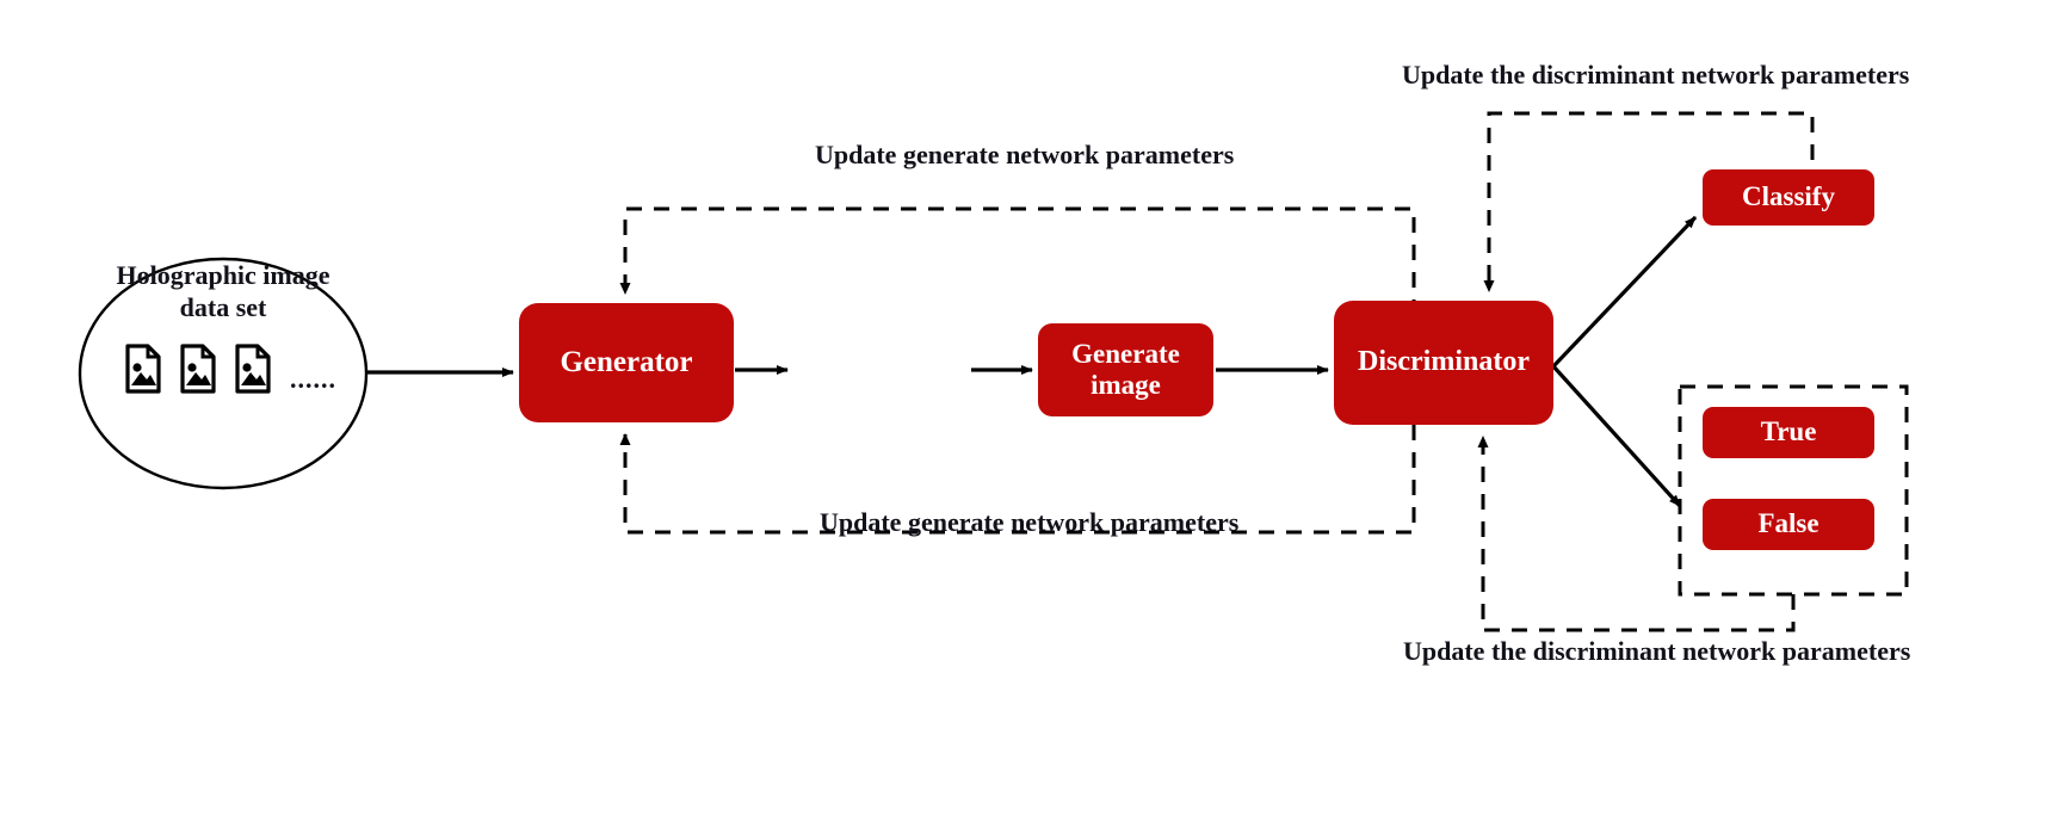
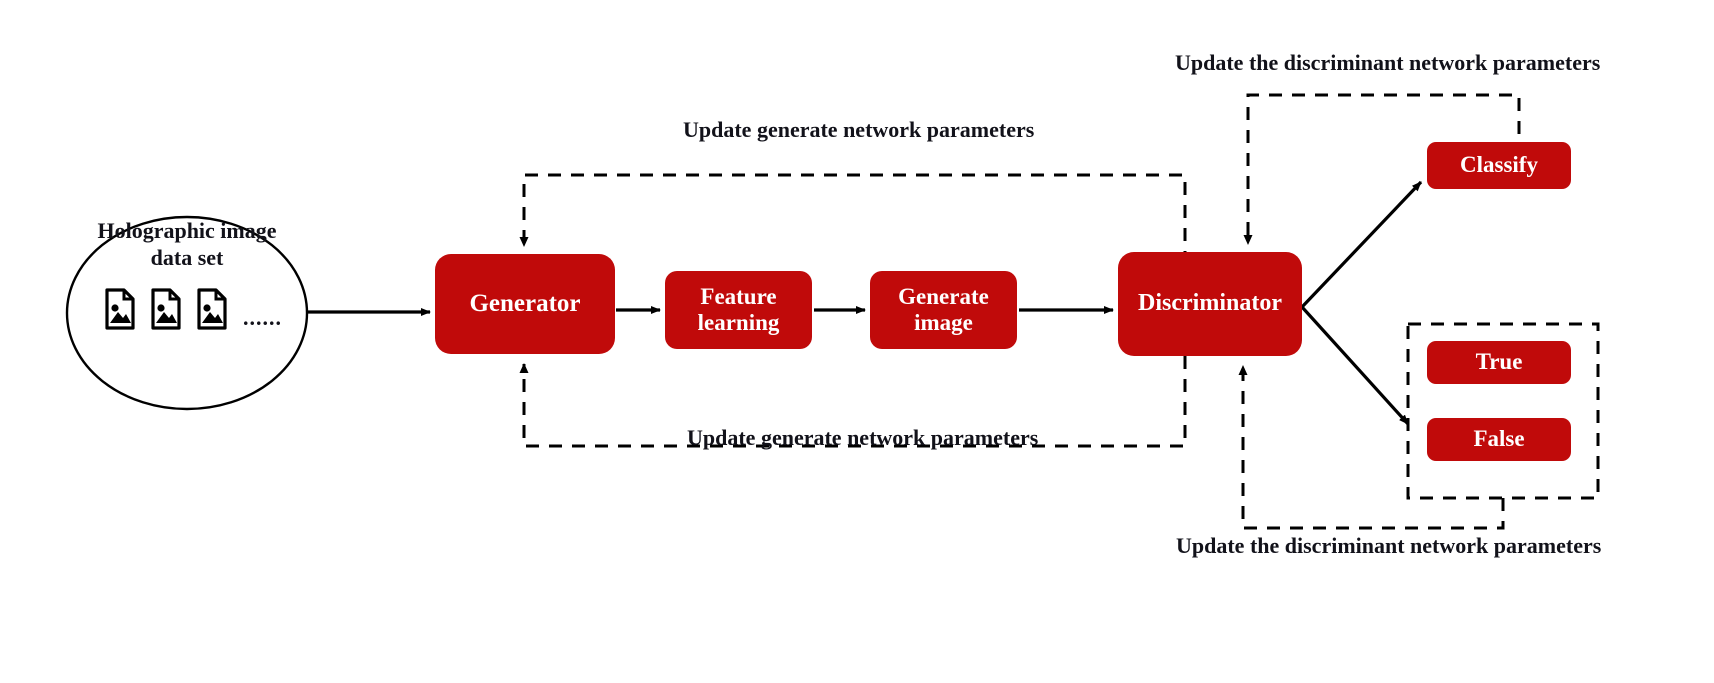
  Holographic image
  data set
  ......
  Generator
+ Feature
+ learning
  Generate
  image
  Discriminator
  Classify
  True
  False
  Update generate network parameters
  Update generate network parameters
  Update the discriminant network parameters
  Update the discriminant network parameters
